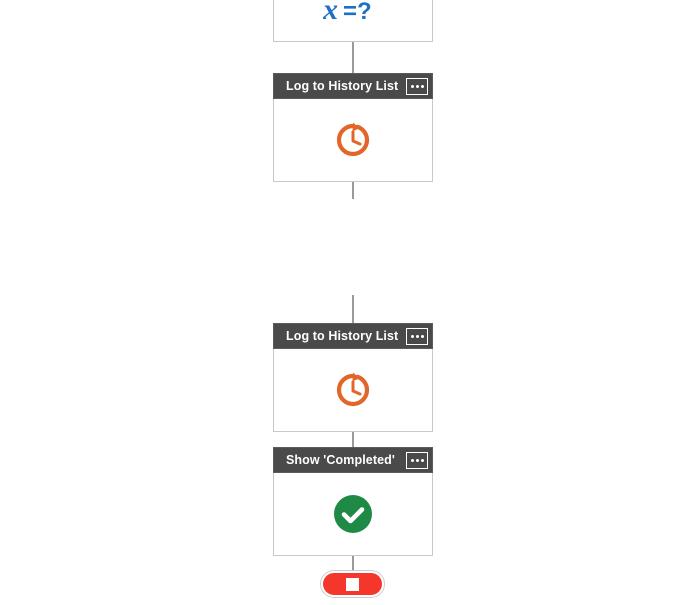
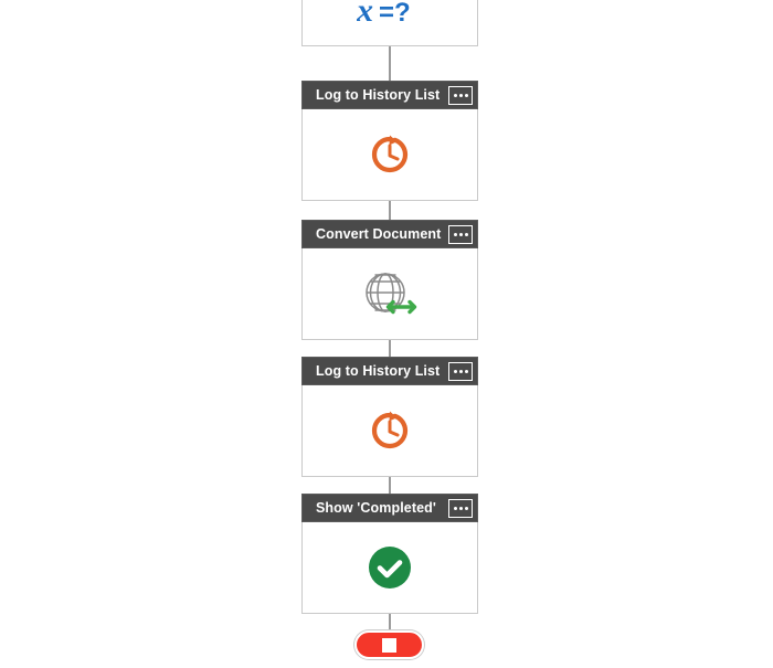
  x
  =?
  Log to History List
+ Convert Document
  Log to History List
  Show 'Completed'
